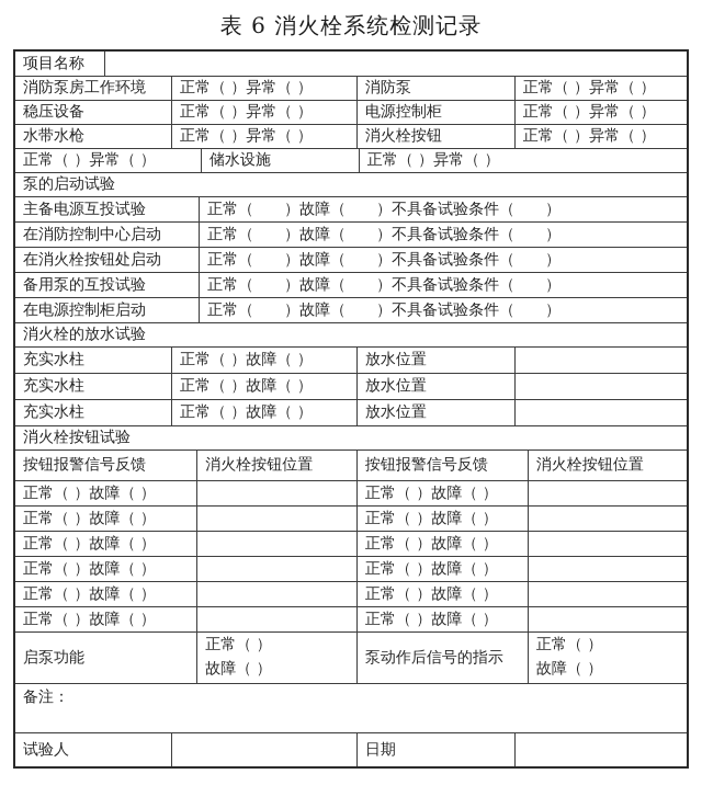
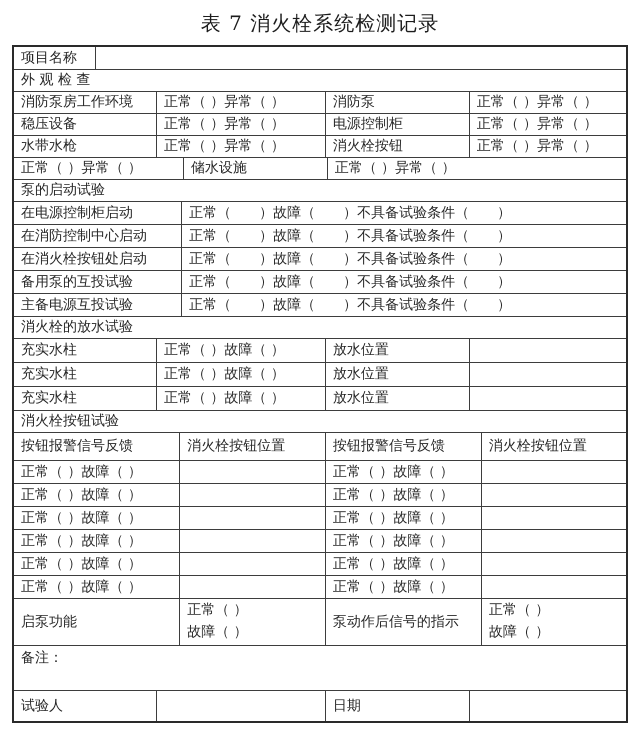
- 表 6 消火栓系统检测记录
+ 表 7 消火栓系统检测记录
  项目名称
+ 外 观 检 查
  消防泵房工作环境
  正常（ ）异常（ ）
  消防泵
  正常（ ）异常（ ）
  稳压设备
  正常（ ）异常（ ）
  电源控制柜
  正常（ ）异常（ ）
  水带水枪
  正常（ ）异常（ ）
  消火栓按钮
  正常（ ）异常（ ）
  正常（ ）异常（ ）
  储水设施
  正常（ ）异常（ ）
  泵的启动试验
- 主备电源互投试验
+ 在电源控制柜启动
  正常（ ）故障（ ）不具备试验条件（ ）
  在消防控制中心启动
  正常（ ）故障（ ）不具备试验条件（ ）
  在消火栓按钮处启动
  正常（ ）故障（ ）不具备试验条件（ ）
  备用泵的互投试验
  正常（ ）故障（ ）不具备试验条件（ ）
- 在电源控制柜启动
+ 主备电源互投试验
  正常（ ）故障（ ）不具备试验条件（ ）
  消火栓的放水试验
  充实水柱
  正常（ ）故障（ ）
  放水位置
  充实水柱
  正常（ ）故障（ ）
  放水位置
  充实水柱
  正常（ ）故障（ ）
  放水位置
  消火栓按钮试验
  按钮报警信号反馈
  消火栓按钮位置
  按钮报警信号反馈
  消火栓按钮位置
  正常（ ）故障（ ）
  正常（ ）故障（ ）
  正常（ ）故障（ ）
  正常（ ）故障（ ）
  正常（ ）故障（ ）
  正常（ ）故障（ ）
  正常（ ）故障（ ）
  正常（ ）故障（ ）
  正常（ ）故障（ ）
  正常（ ）故障（ ）
  正常（ ）故障（ ）
  正常（ ）故障（ ）
  启泵功能
  正常（ ）
  故障（ ）
  泵动作后信号的指示
  正常（ ）
  故障（ ）
  备注：
  试验人
  日期
